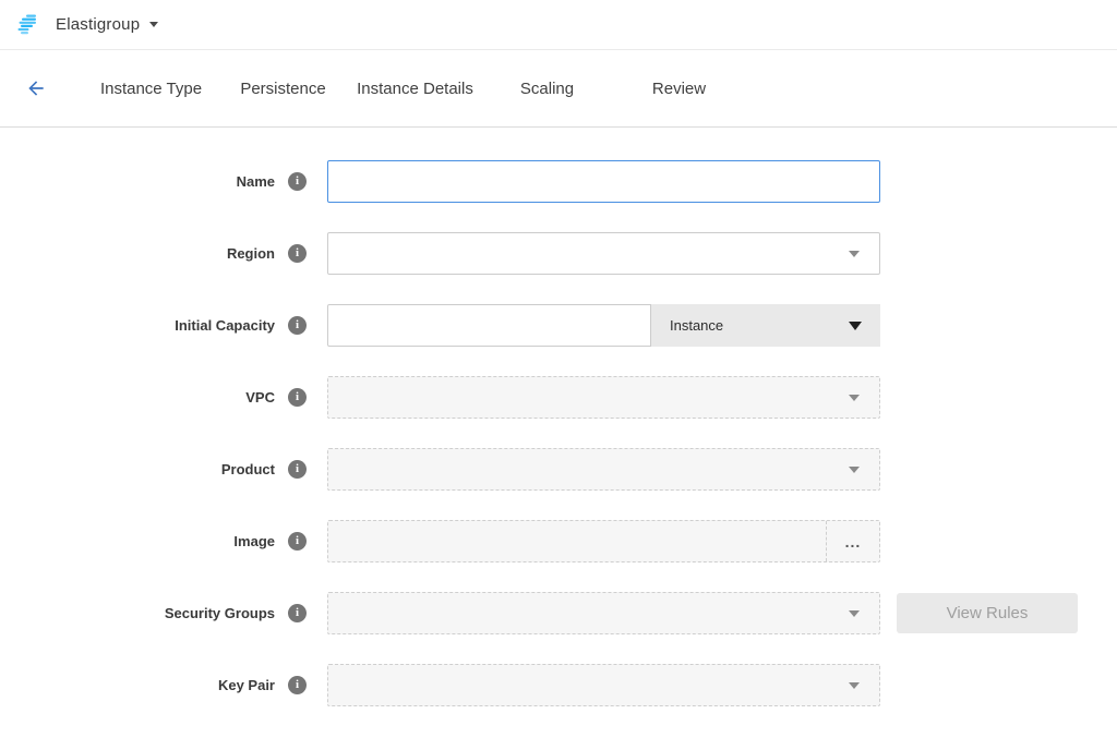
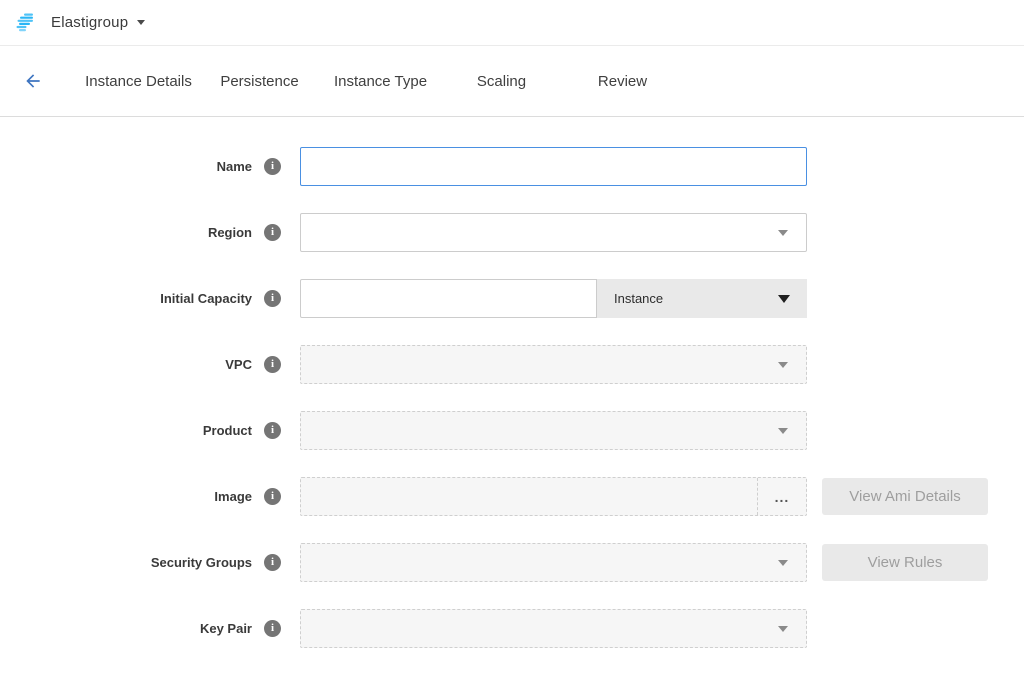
  Elastigroup
- Instance Type
+ Instance Details
  Persistence
- Instance Details
+ Instance Type
  Scaling
  Review
  Name
  Region
  Initial Capacity
  Instance
  VPC
  Product
  Image
  ...
+ View Ami Details
  Security Groups
  View Rules
  Key Pair
